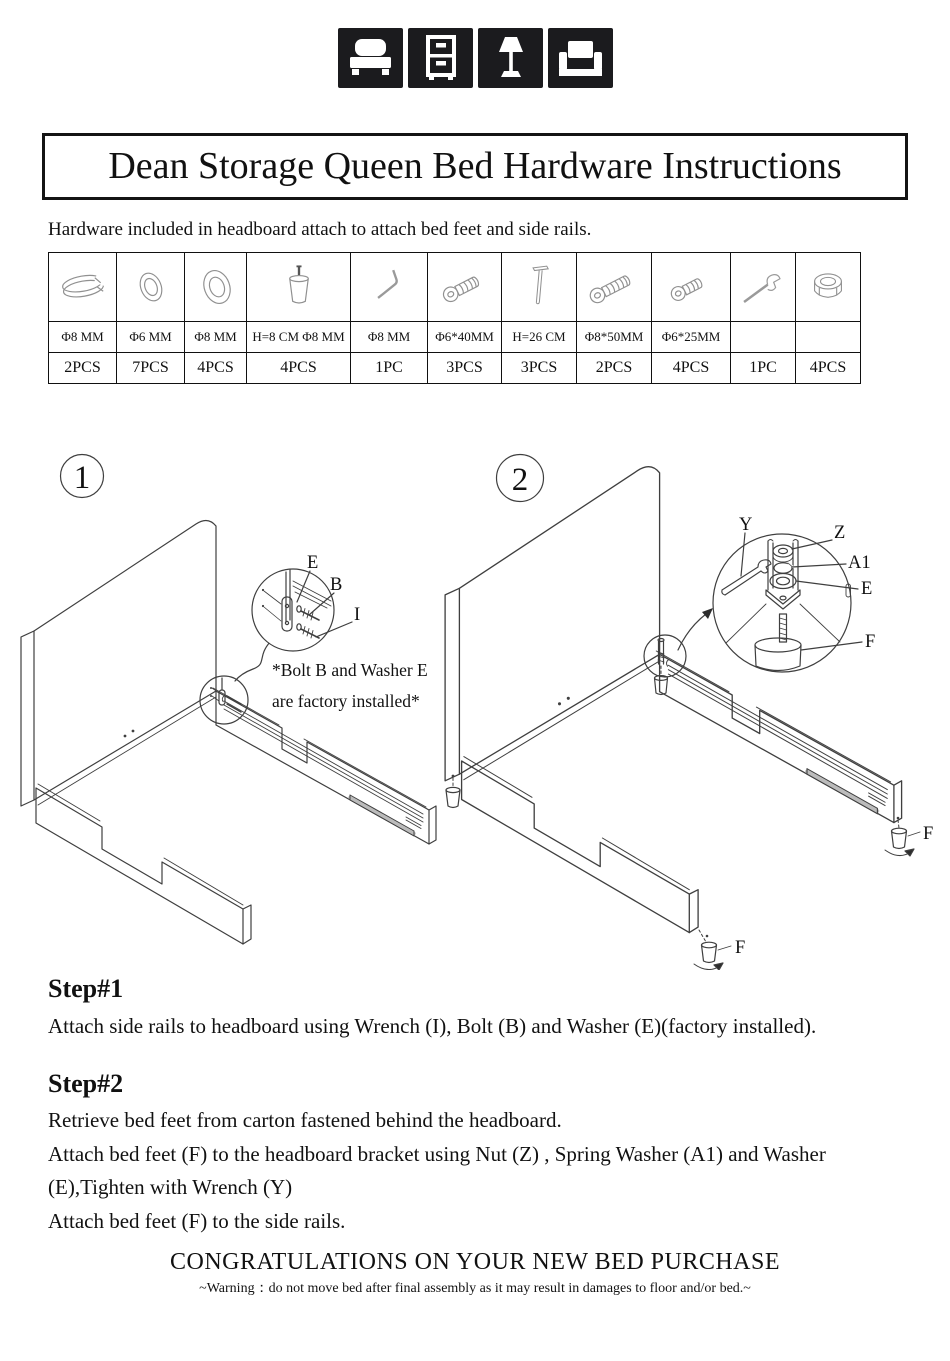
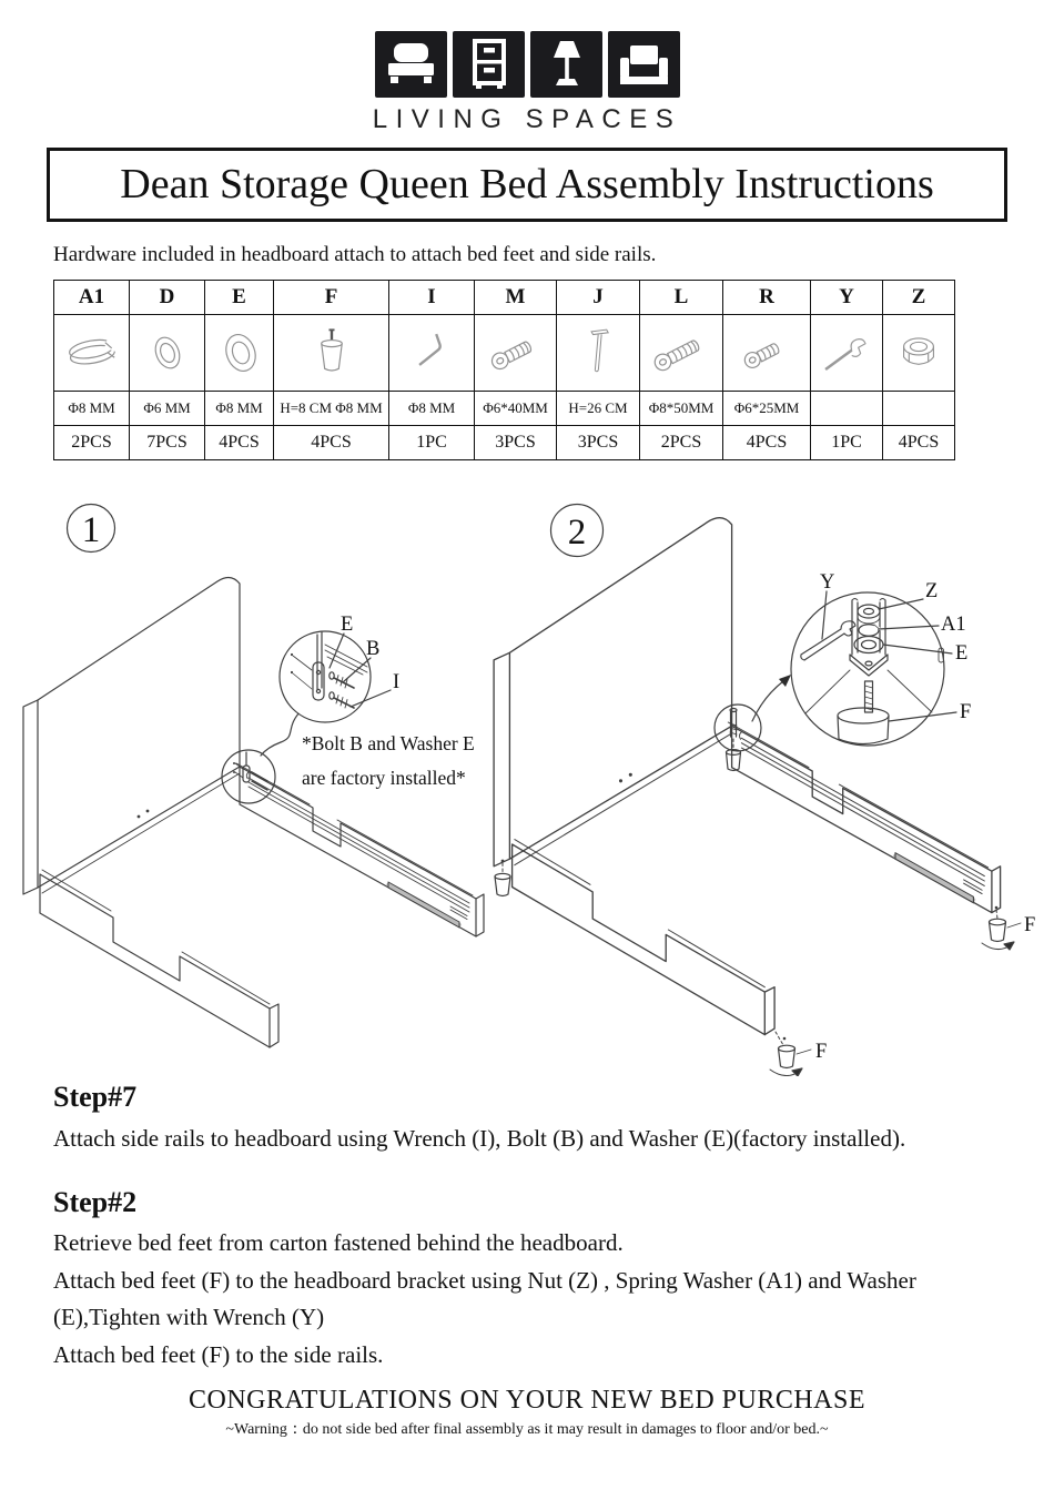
+ LIVING SPACES
- Dean Storage Queen Bed Hardware Instructions
+ Dean Storage Queen Bed Assembly Instructions
  Hardware included in headboard attach to attach bed feet and side rails.
+ A1	D	E	F	I	M	J	L	R	Y	Z
  Φ8 MM	Φ6 MM	Φ8 MM	H=8 CM Φ8 MM	Φ8 MM	Φ6*40MM	H=26 CM	Φ8*50MM	Φ6*25MM
  2PCS	7PCS	4PCS	4PCS	1PC	3PCS	3PCS	2PCS	4PCS	1PC	4PCS
  1
  E
  B
  I
  *Bolt B and Washer E
  are factory installed*
  2
  Y
  Z
  A1
  E
  F
  F
  F
- Step#1
+ Step#7
  Attach side rails to headboard using Wrench (I), Bolt (B) and Washer (E)(factory installed).
  Step#2
  Retrieve bed feet from carton fastened behind the headboard.
  Attach bed feet (F) to the headboard bracket using Nut (Z) , Spring Washer (A1) and Washer
  (E),Tighten with Wrench (Y)
  Attach bed feet (F) to the side rails.
  CONGRATULATIONS ON YOUR NEW BED PURCHASE
- ~Warning：do not move bed after final assembly as it may result in damages to floor and/or bed.~
+ ~Warning：do not side bed after final assembly as it may result in damages to floor and/or bed.~
